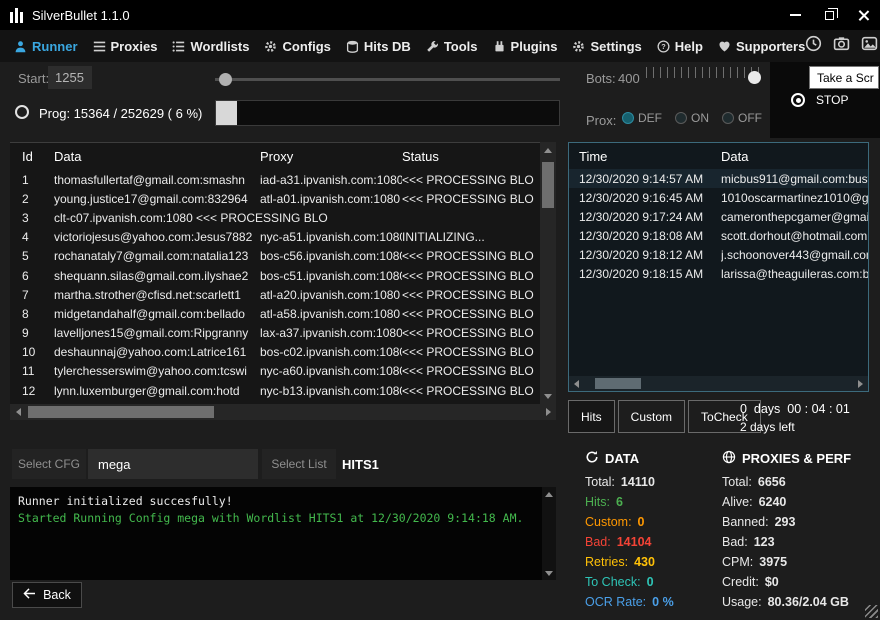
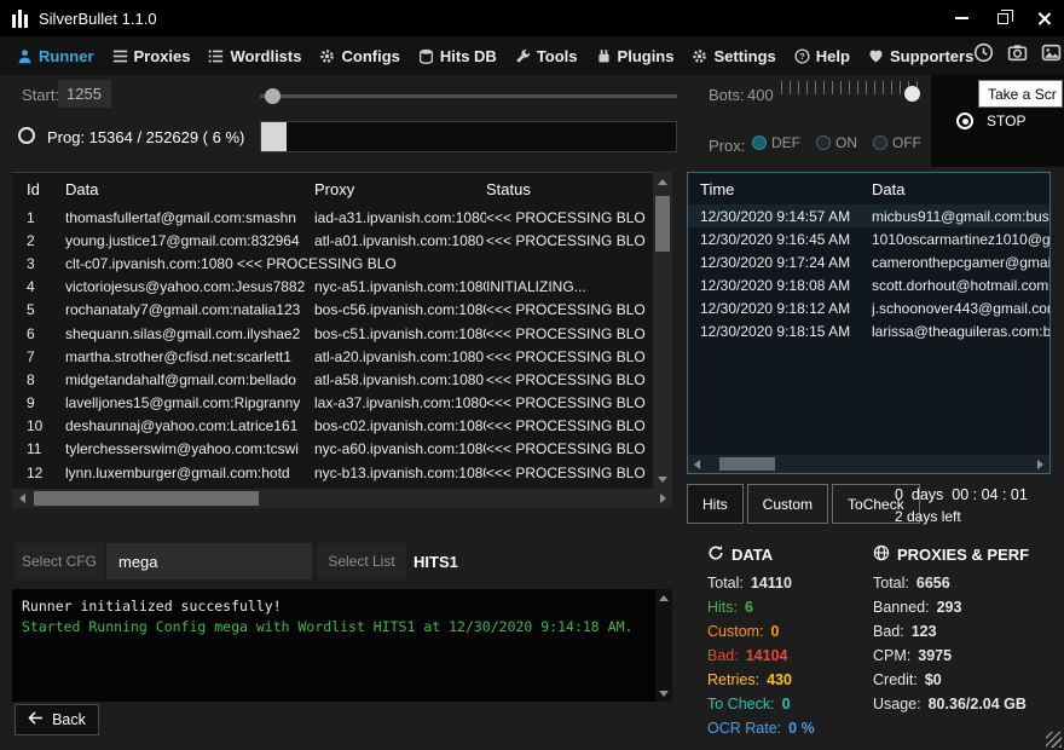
  SilverBullet 1.1.0
  Runner
  Proxies
  Wordlists
  Configs
  Hits DB
  Tools
  Plugins
  Settings
  ?
  Help
  Supporters
  Start
  1255
  Bots:
  400
  Take a Scr
  STOP
  Prog: 15364 / 252629 ( 6 %)
  Prox:
  DEF
  ON
  OFF
  Id
  Data
  Proxy
  Status
  1
  thomasfullertaf@gmail.com:smashn
  iad-a31.ipvanish.com:1080
  <<< PROCESSING BLO
  2
  young.justice17@gmail.com:832964
  atl-a01.ipvanish.com:1080
  <<< PROCESSING BLO
  3
  clt-c07.ipvanish.com:1080
  <<< PROCESSING BLO
  4
  victoriojesus@yahoo.com:Jesus7882
  nyc-a51.ipvanish.com:108
  INITIALIZING...
  5
  rochanataly7@gmail.com:natalia123
  bos-c56.ipvanish.com:108
  <<< PROCESSING BLO
  6
  shequann.silas@gmail.com.ilyshae2
  bos-c51.ipvanish.com:108
  <<< PROCESSING BLO
  7
  martha.strother@cfisd.net:scarlett1
  atl-a20.ipvanish.com:1080
  <<< PROCESSING BLO
  8
  midgetandahalf@gmail.com:bellado
  atl-a58.ipvanish.com:1080
  <<< PROCESSING BLO
  9
  lavelljones15@gmail.com:Ripgranny
  lax-a37.ipvanish.com:1080
  <<< PROCESSING BLO
  10
  deshaunnaj@yahoo.com:Latrice161
  bos-c02.ipvanish.com:108
  <<< PROCESSING BLO
  11
  tylerchesserswim@yahoo.com:tcswi
  nyc-a60.ipvanish.com:108
  <<< PROCESSING BLO
  12
  lynn.luxemburger@gmail.com:hotd
  nyc-b13.ipvanish.com:108
  <<< PROCESSING BLO
  Time
  Data
  12/30/2020 9:14:57 AM
  micbus911@gmail.com:bus
  12/30/2020 9:16:45 AM
  1010oscarmartinez1010@g
  12/30/2020 9:17:24 AM
  cameronthepcgamer@gmai
  12/30/2020 9:18:08 AM
  scott.dorhout@hotmail.com
  12/30/2020 9:18:12 AM
  j.schoonover443@gmail.co
  12/30/2020 9:18:15 AM
  larissa@theaguileras.com:b
  Hits
  Custom
  ToCheck
  0 days 00 : 04 : 01
  2 days left
  Select CFG
  mega
  Select List
  HITS1
  Runner initialized succesfully!
  Started Running Config mega with Wordlist HITS1 at 12/30/2020 9:14:18 AM.
  Back
  DATA
  Total:
  14110
  Hits:
  6
  Custom:
  0
  Bad:
  14104
  Retries:
  430
  To Check:
  0
  OCR Rate:
  0 %
  PROXIES & PERF
  Total:
  6656
- Alive:
- 6240
  Banned:
  293
  Bad:
  123
  CPM:
  3975
  Credit:
  $0
  Usage:
  80.36/2.04 GB
